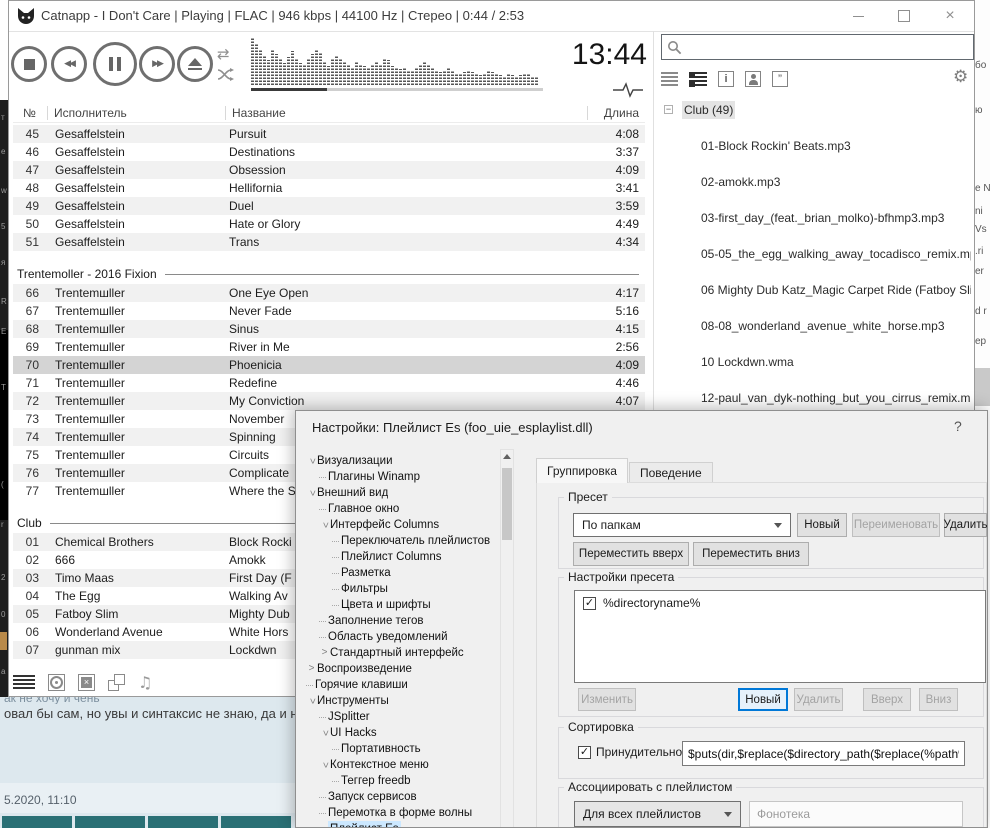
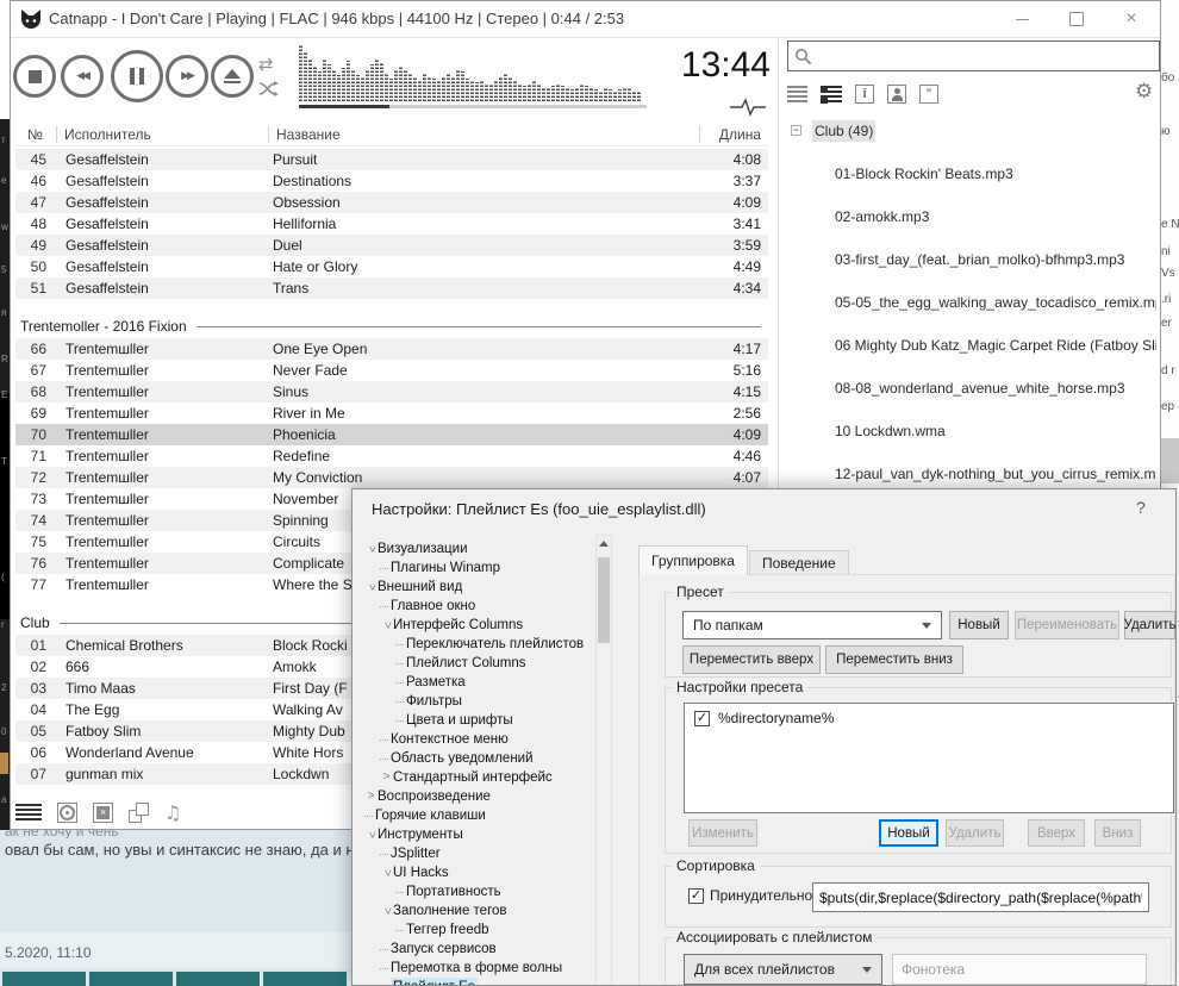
  т
  е
  w
  5
  я
  R
  E
  T
  (
  r
  2
  0
  a
  ак не хочу и чень
  овал бы сам, но увы и синтаксис не знаю, да и н
  5.2020, 11:10
  бо
  ю
  e N
  ni
  Vs
  .ri
  er
  d r
  ep
  Catnapp - I Don't Care | Playing | FLAC | 946 kbps | 44100 Hz | Стерео | 0:44 / 2:53
  ×
  ◀◀
  ▶▶
  ⇄
  13:44
  №
  Исполнитель
  Название
  Длина
  45
  Gesaffelstein
  Pursuit
  4:08
  46
  Gesaffelstein
  Destinations
  3:37
  47
  Gesaffelstein
  Obsession
  4:09
  48
  Gesaffelstein
  Hellifornia
  3:41
  49
  Gesaffelstein
  Duel
  3:59
  50
  Gesaffelstein
  Hate or Glory
  4:49
  51
  Gesaffelstein
  Trans
  4:34
  Trentemoller - 2016 Fixion
  66
  Trentemшller
  One Eye Open
  4:17
  67
  Trentemшller
  Never Fade
  5:16
  68
  Trentemшller
  Sinus
  4:15
  69
  Trentemшller
  River in Me
  2:56
  70
  Trentemшller
  Phoenicia
  4:09
  71
  Trentemшller
  Redefine
  4:46
  72
  Trentemшller
  My Conviction
  4:07
  73
  Trentemшller
  November
  74
  Trentemшller
  Spinning
  75
  Trentemшller
  Circuits
  76
  Trentemшller
  Complicate
  77
  Trentemшller
  Where the S
  Club
  01
  Chemical Brothers
  Block Rocki
  02
  666
  Amokk
  03
  Timo Maas
  First Day (F
  04
  The Egg
  Walking Av
  05
  Fatboy Slim
  Mighty Dub
  06
  Wonderland Avenue
  White Hors
  07
  gunman mix
  Lockdwn
  ×
  ♫
  i
  ”
  ⚙
  −
  Club (49)
  01-Block Rockin' Beats.mp3
  02-amokk.mp3
  03-first_day_(feat._brian_molko)-bfhmp3.mp3
  05-05_the_egg_walking_away_tocadisco_remix.m
  06 Mighty Dub Katz_Magic Carpet Ride (Fatboy Sl
  08-08_wonderland_avenue_white_horse.mp3
  10 Lockdwn.wma
  12-paul_van_dyk-nothing_but_you_cirrus_remix.m
  Настройки: Плейлист Es (foo_uie_esplaylist.dll)
  ?
  Визуализации
  Плагины Winamp
  Внешний вид
  Главное окно
  Интерфейс Columns
  Переключатель плейлистов
  Плейлист Columns
  Разметка
  Фильтры
  Цвета и шрифты
- Заполнение тегов
+ Контекстное меню
  Область уведомлений
  >
  Стандартный интерфейс
  >
  Воспроизведение
  Горячие клавиши
  Инструменты
  JSplitter
  UI Hacks
  Портативность
- Контекстное меню
+ Заполнение тегов
  Теггер freedb
  Запуск сервисов
  Перемотка в форме волны
  Группировка
  Поведение
  Пресет
  По папкам
  Новый
  Переименовать
  Удалить
  Переместить вверх
  Переместить вниз
  Настройки пресета
  ✓
  %directoryname%
  Изменить
  Новый
  Удалить
  Вверх
  Вниз
  Сортировка
  ✓
  Принудительно
  $puts(dir,$replace($directory_path($replace(%path
  Ассоциировать с плейлистом
  Для всех плейлистов
  Фонотека
